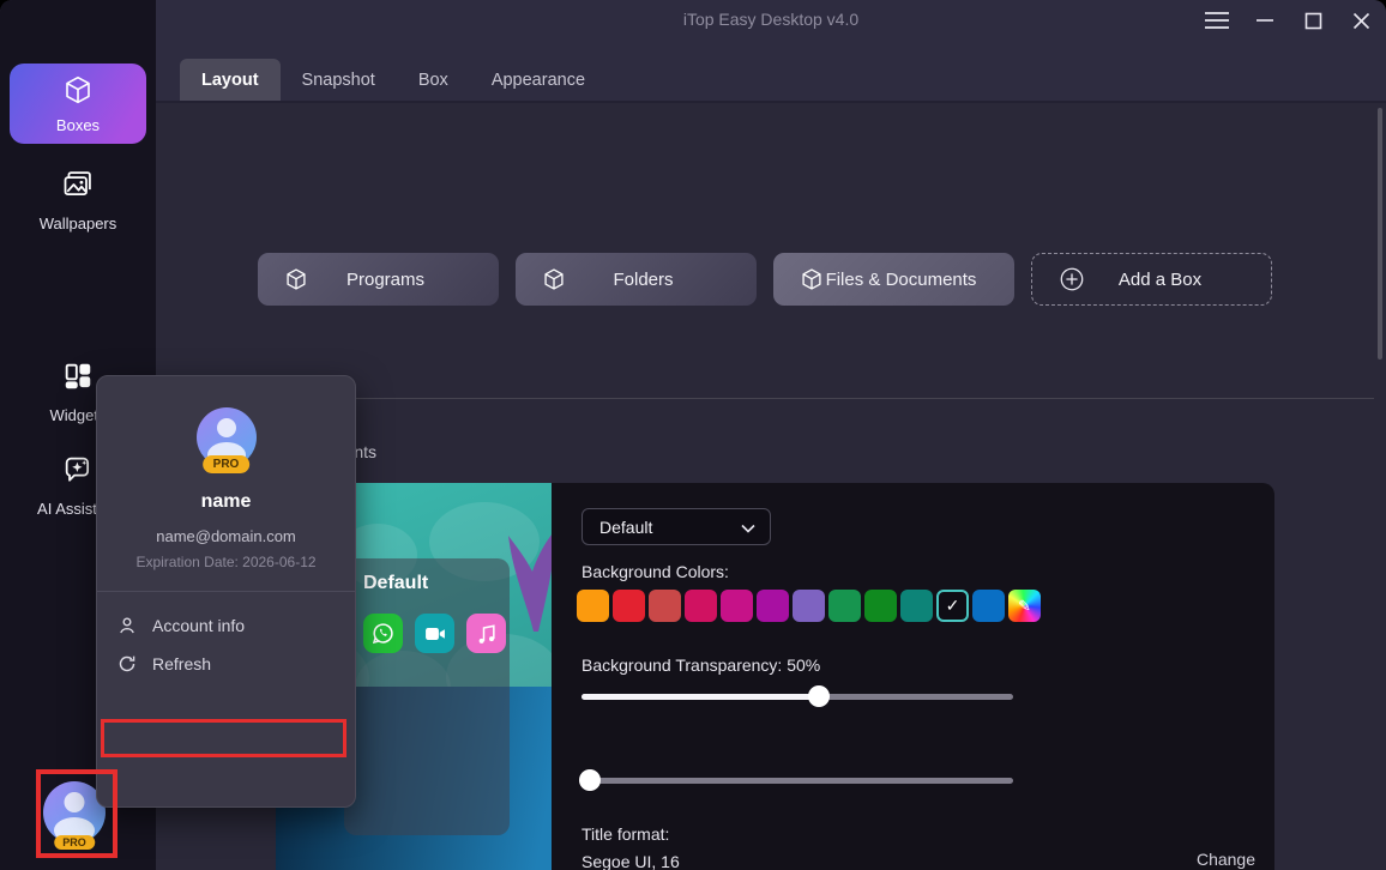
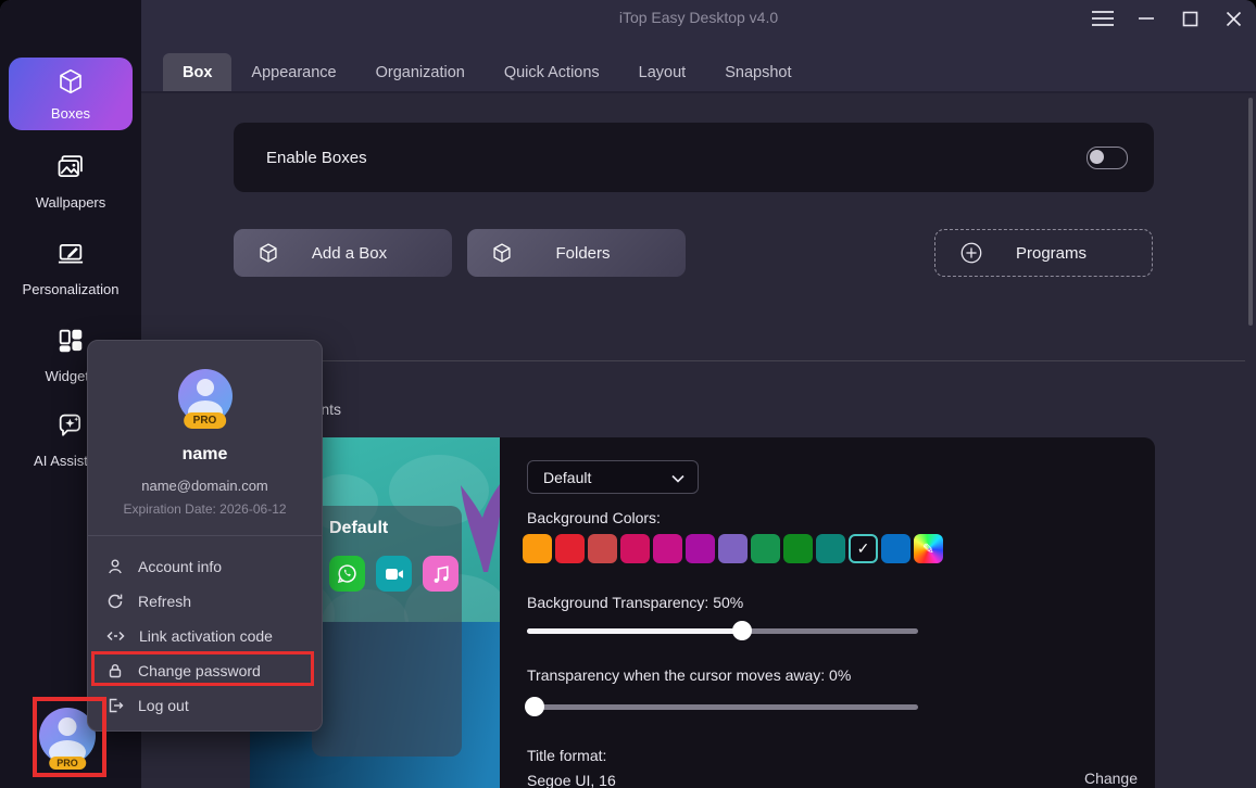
  iTop Easy Desktop v4.0
- Layout
+ Box
- Snapshot
+ Appearance
+ Organization
+ Quick Actions
- Box
+ Layout
- Appearance
+ Snapshot
  Boxes
  Wallpapers
+ Personalization
  Widge
+ Enable Boxes
- Programs
+ Add a Box
  Folders
- Files & Documents
- Add a Box
+ Programs
  Default
  Default
  Background Colors:
  ✓
  ✎
  Background Transparency: 50%
+ Transparency when the cursor moves away: 0%
  Title format:
  Segoe UI, 16
  Change
  PRO
  PRO
  name
  name@domain.com
  Expiration Date: 2026-06-12
  Account info
  Refresh
+ Link activation code
+ Change password
+ Log out
